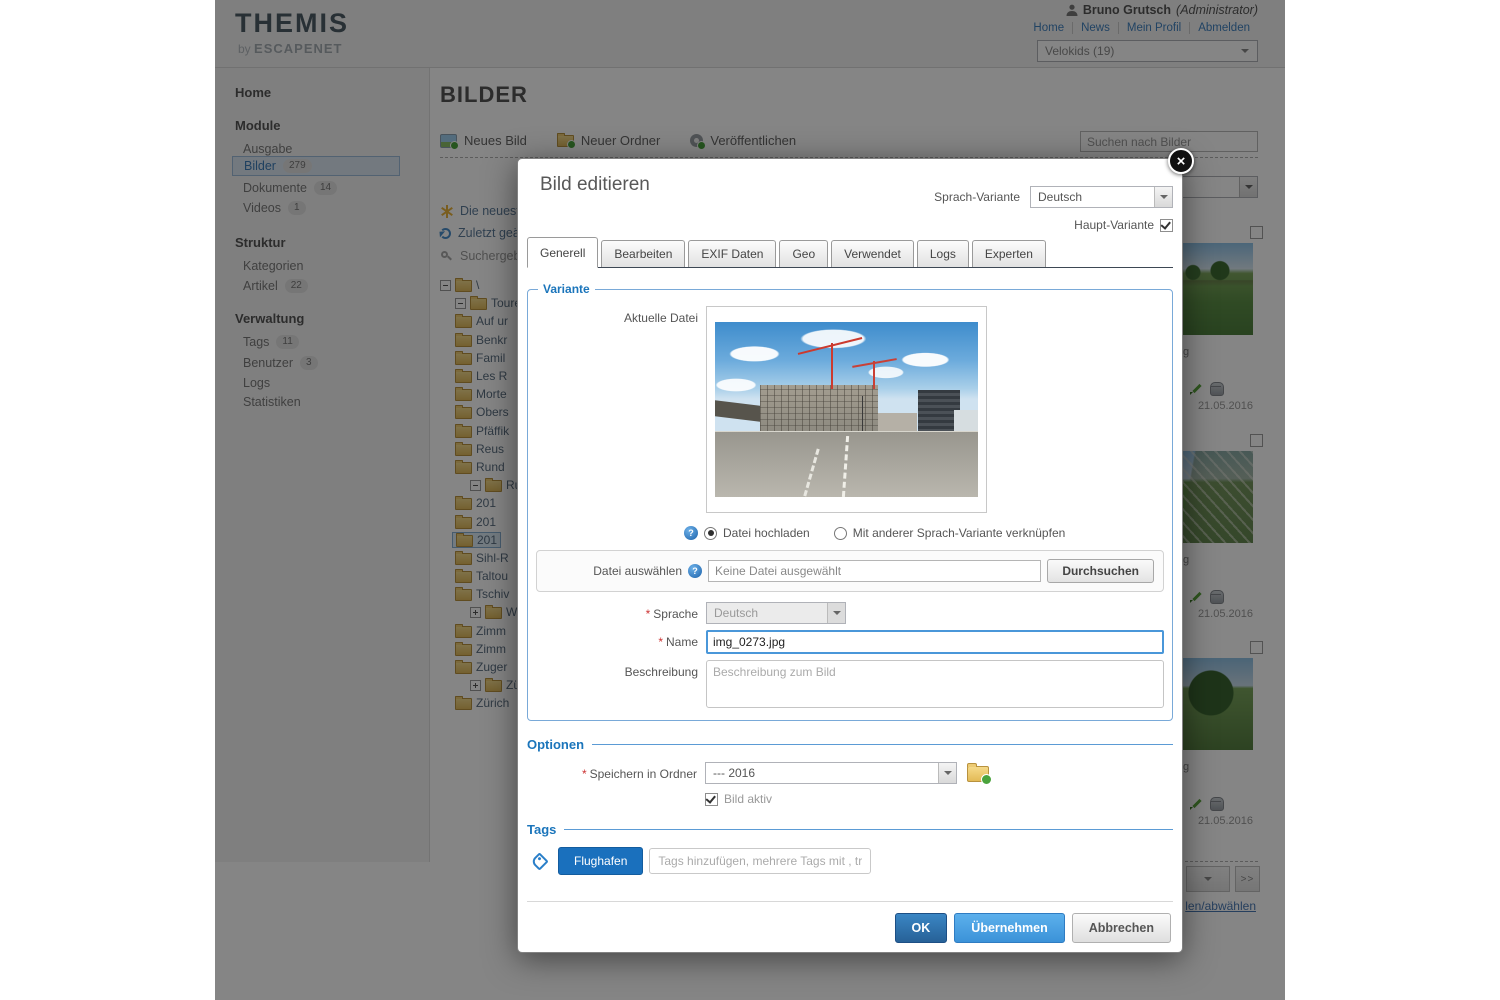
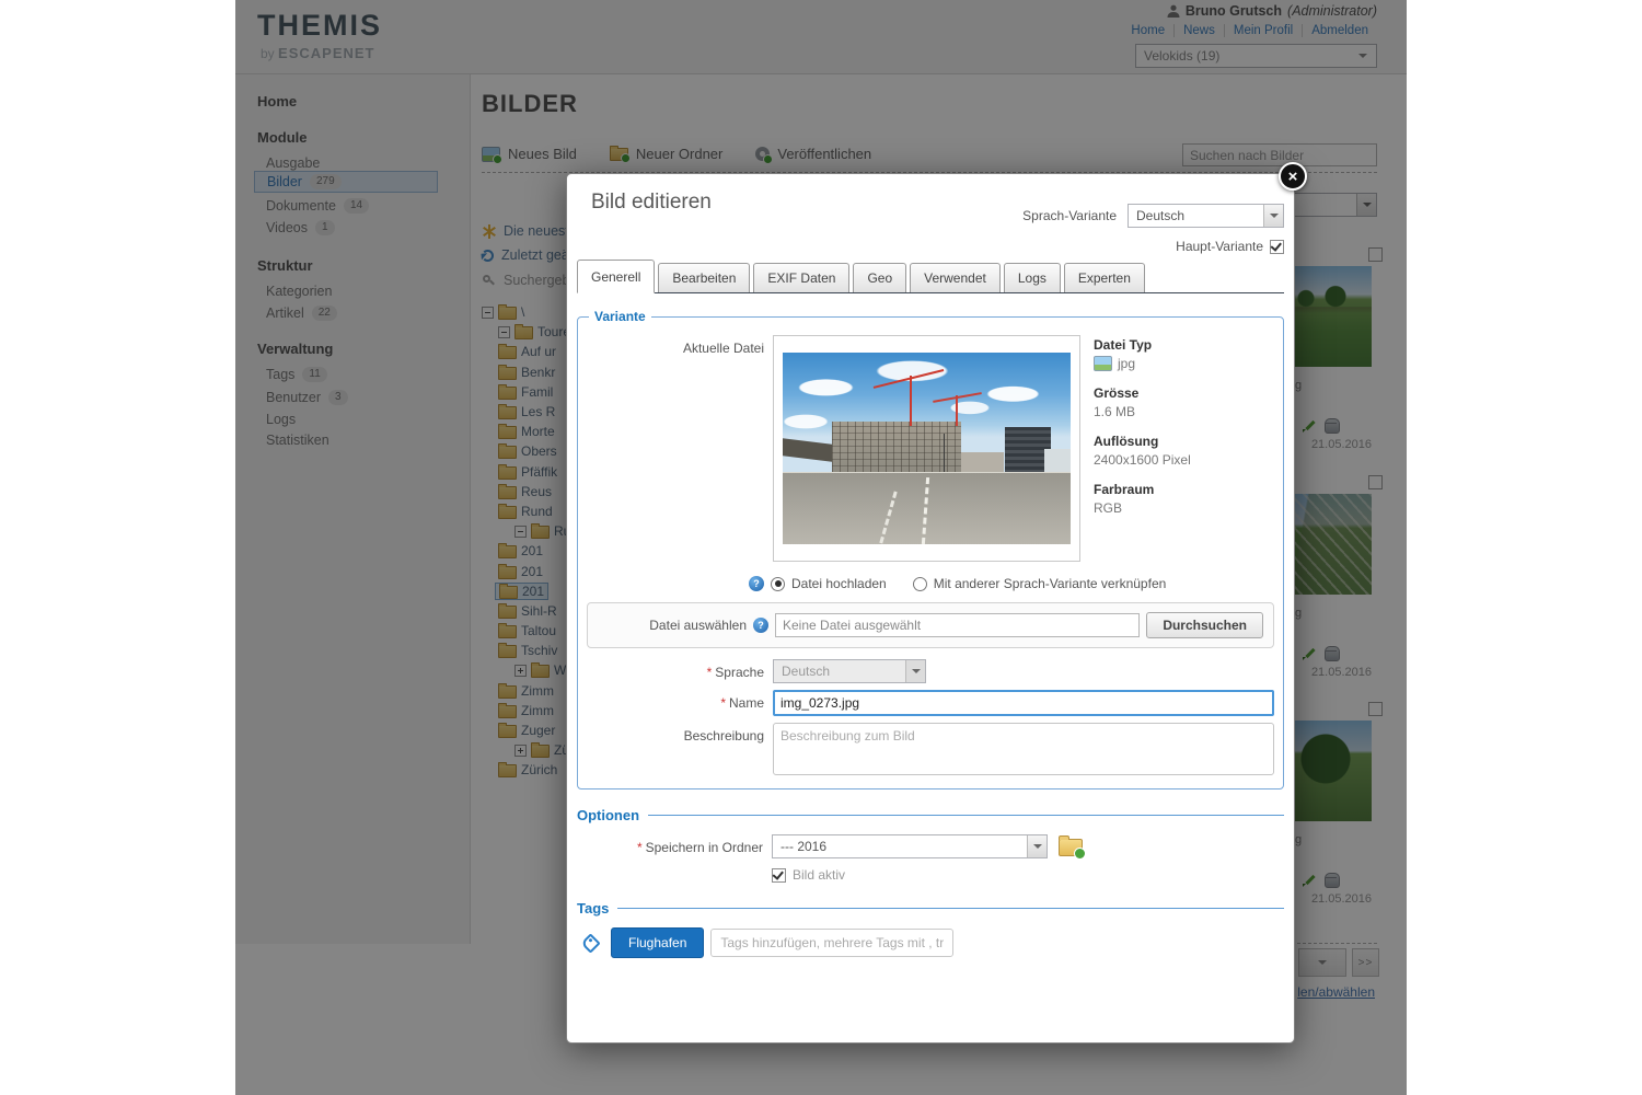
  THEMIS
  by ESCAPENET
  Bruno Grutsch
  (Administrator)
  Home
  News
  Mein Profil
  Abmelden
  Velokids (19)
  Home
  Module
  Ausgabe
  Bilder
  279
  Dokumente
  14
  Videos
  1
  Struktur
  Kategorien
  Artikel
  22
  Verwaltung
  Tags
  11
  Benutzer
  3
  Logs
  Statistiken
  BILDER
  Neues Bild
  Neuer Ordner
  Veröffentlichen
  Suchen nach Bilder
  Die neues
  Zuletzt ge
  Sucherge
  \
  Auf ur
  Benkr
  Famil
  Les R
  Morte
  Obers
  Pfäffik
  Reus
  Rund
  201
  201
  201
  Sihl-R
  Taltou
  Tschiv
  Zimm
  Zimm
  Zuger
  Zürich
  g
  21.05.2016
  g
  21.05.2016
  g
  21.05.2016
  >>
  len/abwählen
  ×
  Bild editieren
  Sprach-Variante
  Deutsch
  Haupt-Variante
  Generell
  Bearbeiten
  EXIF Daten
  Geo
  Verwendet
  Logs
  Experten
  Variante
  Aktuelle Datei
+ Datei Typ
+ jpg
+ Grösse
+ 1.6 MB
+ Auflösung
+ 2400x1600 Pixel
+ Farbraum
+ RGB
  ?
  Datei hochladen
  Mit anderer Sprach-Variante verknüpfen
  Datei auswählen
  ?
  Keine Datei ausgewählt
  Durchsuchen
  * Sprache
  Deutsch
  * Name
  img_0273.jpg
  Beschreibung
  Beschreibung zum Bild
  Optionen
  * Speichern in Ordner
  --- 2016
  Bild aktiv
  Tags
  Flughafen
  Tags hinzufügen, mehrere Tags mit , tr
- OK
- Übernehmen
- Abbrechen
